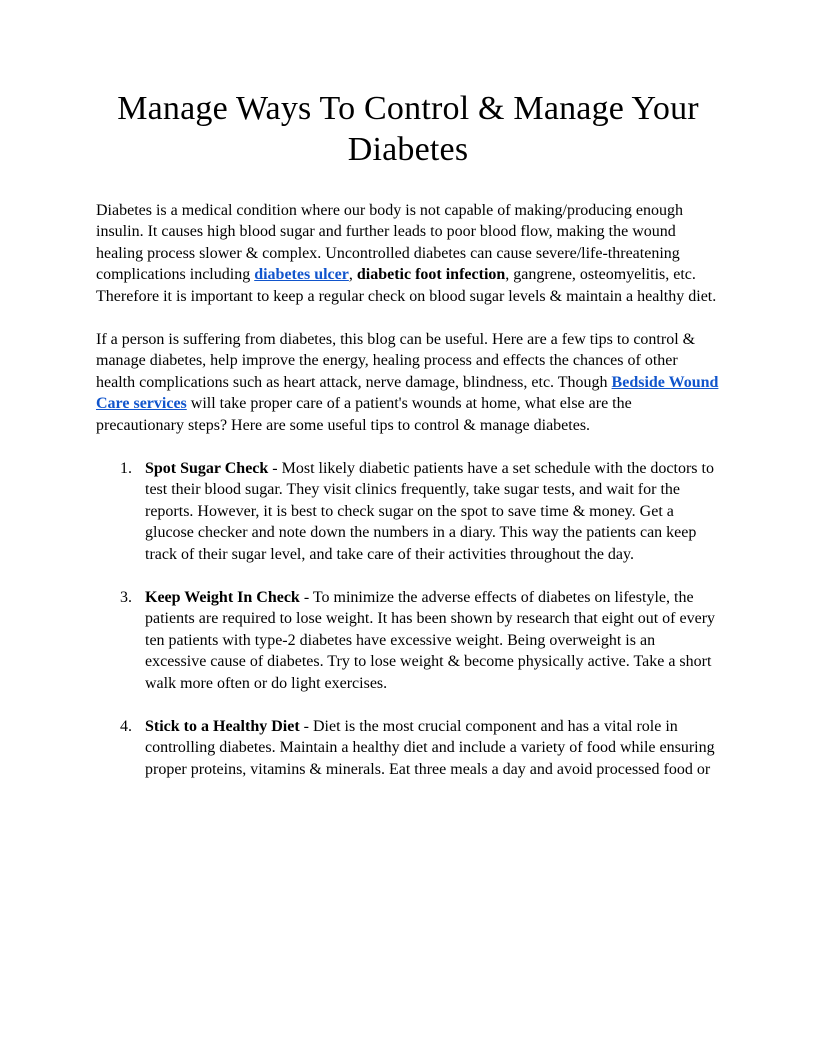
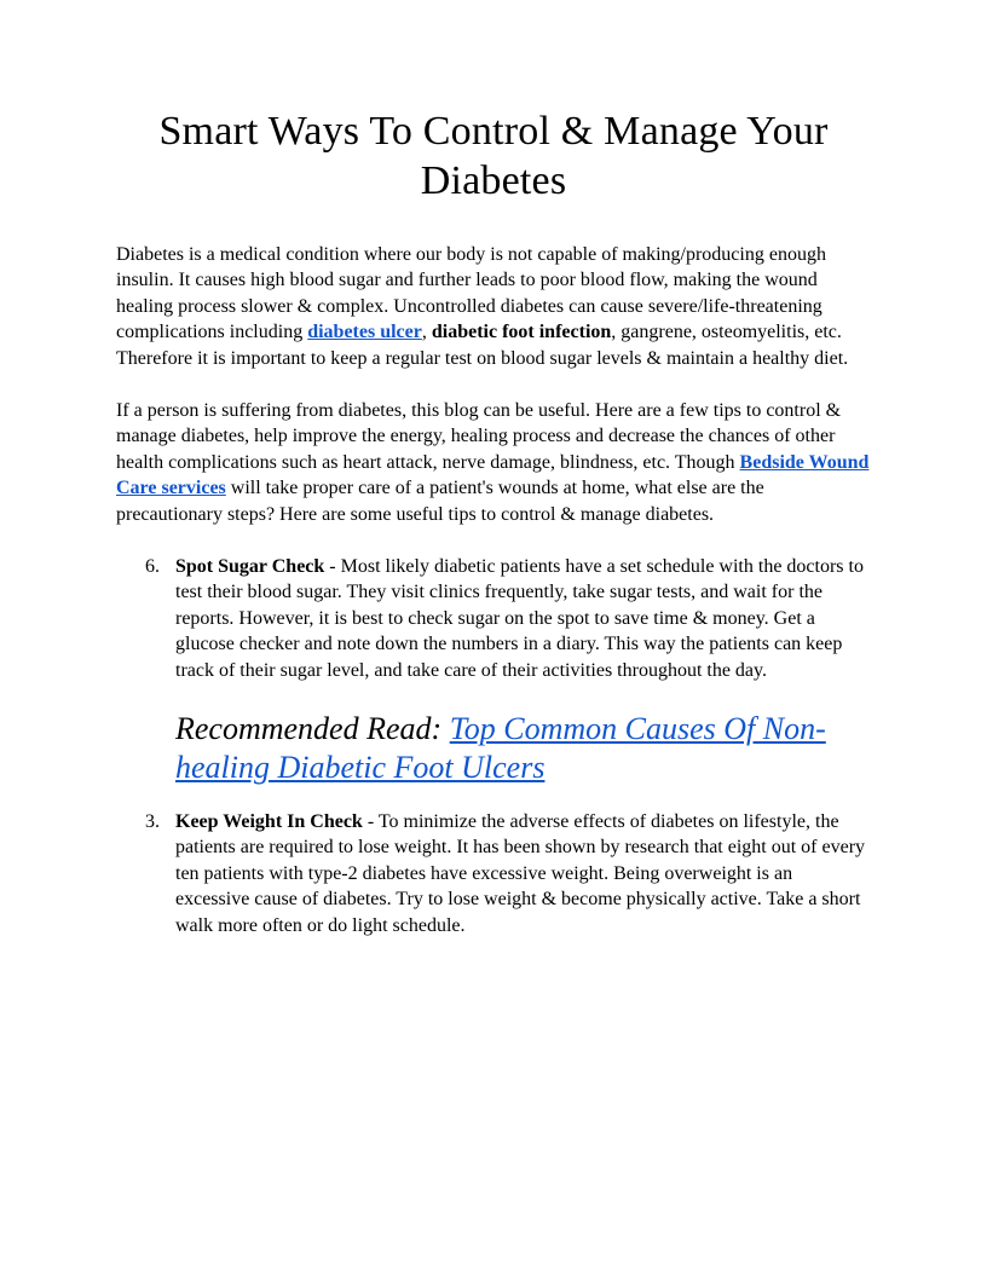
- Manage Ways To Control & Manage Your Diabetes
+ Smart Ways To Control & Manage Your Diabetes
- Diabetes is a medical condition where our body is not capable of making/producing enough insulin. It causes high blood sugar and further leads to poor blood flow, making the wound healing process slower & complex. Uncontrolled diabetes can cause severe/life-threatening complications including diabetes ulcer, diabetic foot infection, gangrene, osteomyelitis, etc. Therefore it is important to keep a regular check on blood sugar levels & maintain a healthy diet.
+ Diabetes is a medical condition where our body is not capable of making/producing enough insulin. It causes high blood sugar and further leads to poor blood flow, making the wound healing process slower & complex. Uncontrolled diabetes can cause severe/life-threatening complications including diabetes ulcer, diabetic foot infection, gangrene, osteomyelitis, etc. Therefore it is important to keep a regular test on blood sugar levels & maintain a healthy diet.
- If a person is suffering from diabetes, this blog can be useful. Here are a few tips to control & manage diabetes, help improve the energy, healing process and effects the chances of other health complications such as heart attack, nerve damage, blindness, etc. Though Bedside Wound Care services will take proper care of a patient's wounds at home, what else are the precautionary steps? Here are some useful tips to control & manage diabetes.
+ If a person is suffering from diabetes, this blog can be useful. Here are a few tips to control & manage diabetes, help improve the energy, healing process and decrease the chances of other health complications such as heart attack, nerve damage, blindness, etc. Though Bedside Wound Care services will take proper care of a patient's wounds at home, what else are the precautionary steps? Here are some useful tips to control & manage diabetes.
- 1.
+ 6.
  Spot Sugar Check - Most likely diabetic patients have a set schedule with the doctors to test their blood sugar. They visit clinics frequently, take sugar tests, and wait for the reports. However, it is best to check sugar on the spot to save time & money. Get a glucose checker and note down the numbers in a diary. This way the patients can keep track of their sugar level, and take care of their activities throughout the day.
+ Recommended Read: Top Common Causes Of Non-healing Diabetic Foot Ulcers
  3.
- Keep Weight In Check - To minimize the adverse effects of diabetes on lifestyle, the patients are required to lose weight. It has been shown by research that eight out of every ten patients with type-2 diabetes have excessive weight. Being overweight is an excessive cause of diabetes. Try to lose weight & become physically active. Take a short walk more often or do light exercises.
+ Keep Weight In Check - To minimize the adverse effects of diabetes on lifestyle, the patients are required to lose weight. It has been shown by research that eight out of every ten patients with type-2 diabetes have excessive weight. Being overweight is an excessive cause of diabetes. Try to lose weight & become physically active. Take a short walk more often or do light schedule.
- 4.
- Stick to a Healthy Diet - Diet is the most crucial component and has a vital role in controlling diabetes. Maintain a healthy diet and include a variety of food while ensuring proper proteins, vitamins & minerals. Eat three meals a day and avoid processed food or
